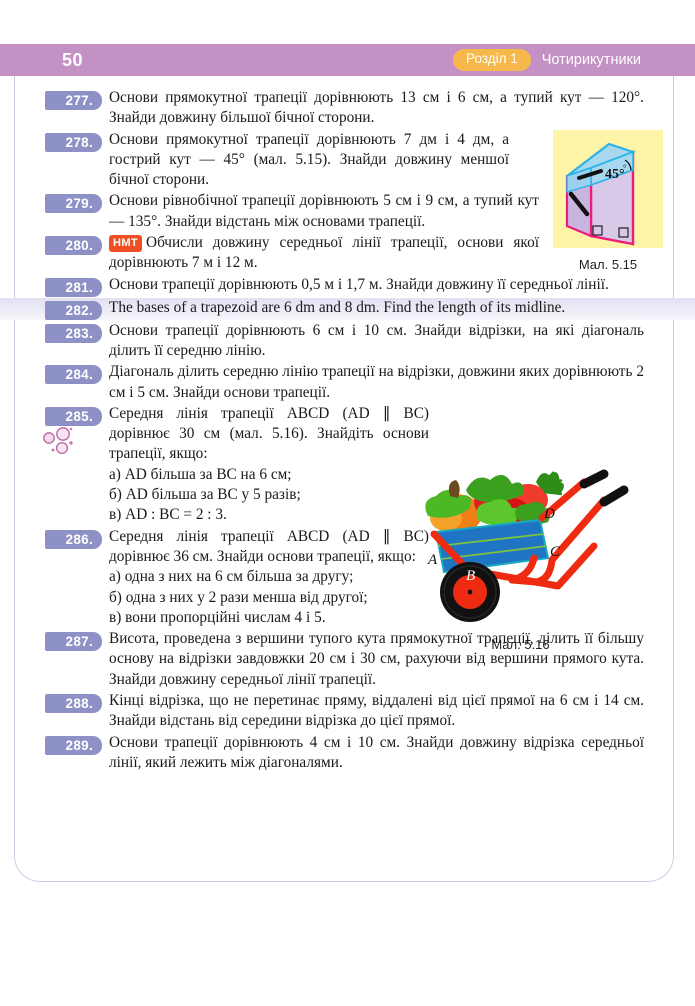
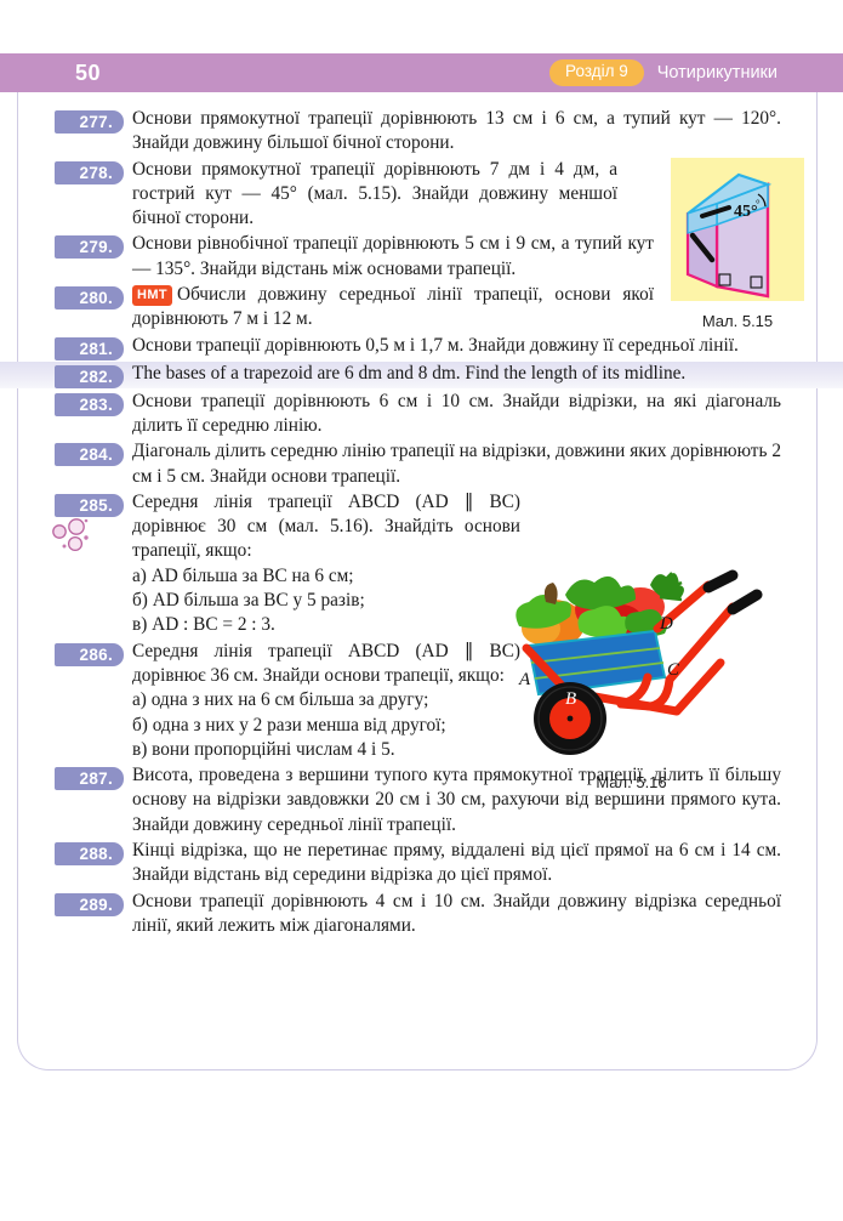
  50
- Розділ 1
+ Розділ 9
  Чотирикутники
  45°
  °
  Мал. 5.15
  A
  B
  C
  D
  Мал. 5.16
  277.
  Основи прямокутної трапеції дорівнюють 13 см і 6 см, а тупий кут — 120°. Знайди довжину більшої бічної сторони.
  278.
  Основи прямокутної трапеції дорівнюють 7 дм і 4 дм, а гострий кут — 45° (мал. 5.15). Знайди довжину меншої бічної сторони.
  279.
  Основи рівнобічної трапеції дорівнюють 5 см і 9 см, а тупий кут — 135°. Знайди відстань між основами трапеції.
  280.
  НМТ Обчисли довжину середньої лінії трапеції, основи якої дорівнюють 7 м і 12 м.
  281.
  Основи трапеції дорівнюють 0,5 м і 1,7 м. Знайди довжину її середньої лінії.
  282.
  The bases of a trapezoid are 6 dm and 8 dm. Find the length of its midline.
  283.
  Основи трапеції дорівнюють 6 см і 10 см. Знайди відрізки, на які діагональ ділить її середню лінію.
  284.
  Діагональ ділить середню лінію трапеції на відрізки, довжини яких дорівнюють 2 см і 5 см. Знайди основи трапеції.
  285.
  Середня лінія трапеції ABCD (AD ∥ BC) дорівнює 30 см (мал. 5.16). Знайдіть основи трапеції, якщо:
  а) AD більша за BC на 6 см;
  б) AD більша за BC у 5 разів;
  в) AD : BC = 2 : 3.
  286.
  Середня лінія трапеції ABCD (AD ∥ BC) дорівнює 36 см. Знайди основи трапеції, якщо:
  а) одна з них на 6 см більша за другу;
  б) одна з них у 2 рази менша від другої;
  в) вони пропорційні числам 4 і 5.
  287.
  Висота, проведена з вершини тупого кута прямокутної трапеції, ділить її більшу основу на відрізки завдовжки 20 см і 30 см, рахуючи від вершини прямого кута. Знайди довжину середньої лінії трапеції.
  288.
  Кінці відрізка, що не перетинає пряму, віддалені від цієї прямої на 6 см і 14 см. Знайди відстань від середини відрізка до цієї прямої.
  289.
  Основи трапеції дорівнюють 4 см і 10 см. Знайди довжину відрізка середньої лінії, який лежить між діагоналями.
